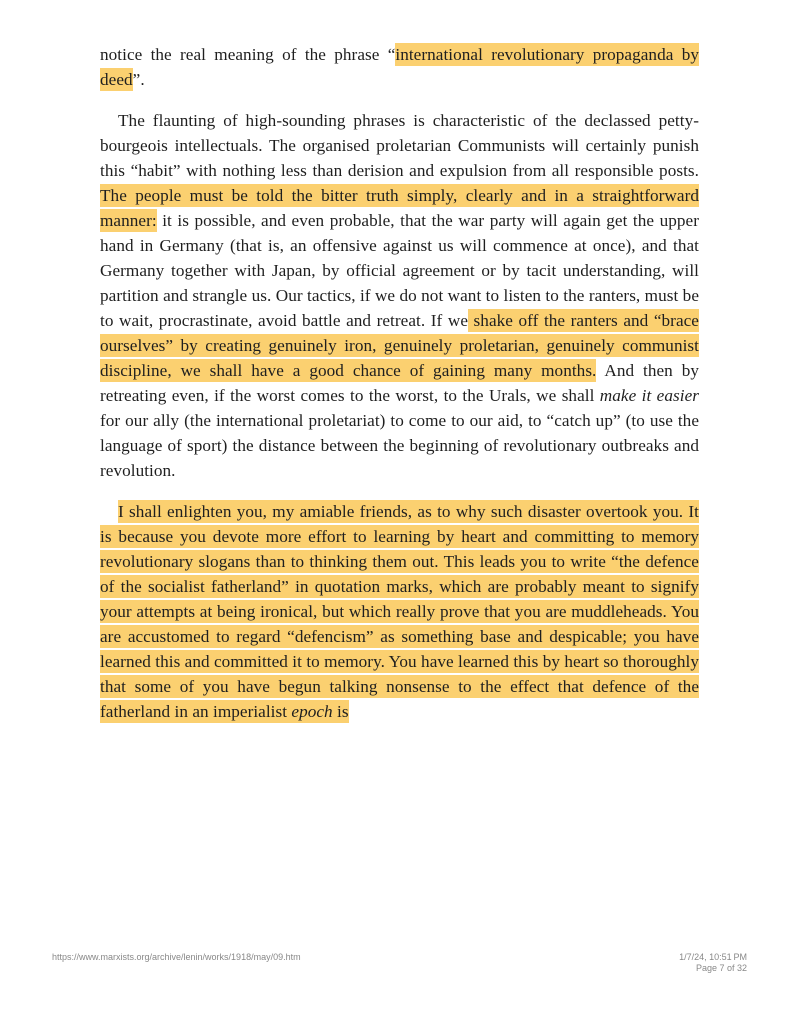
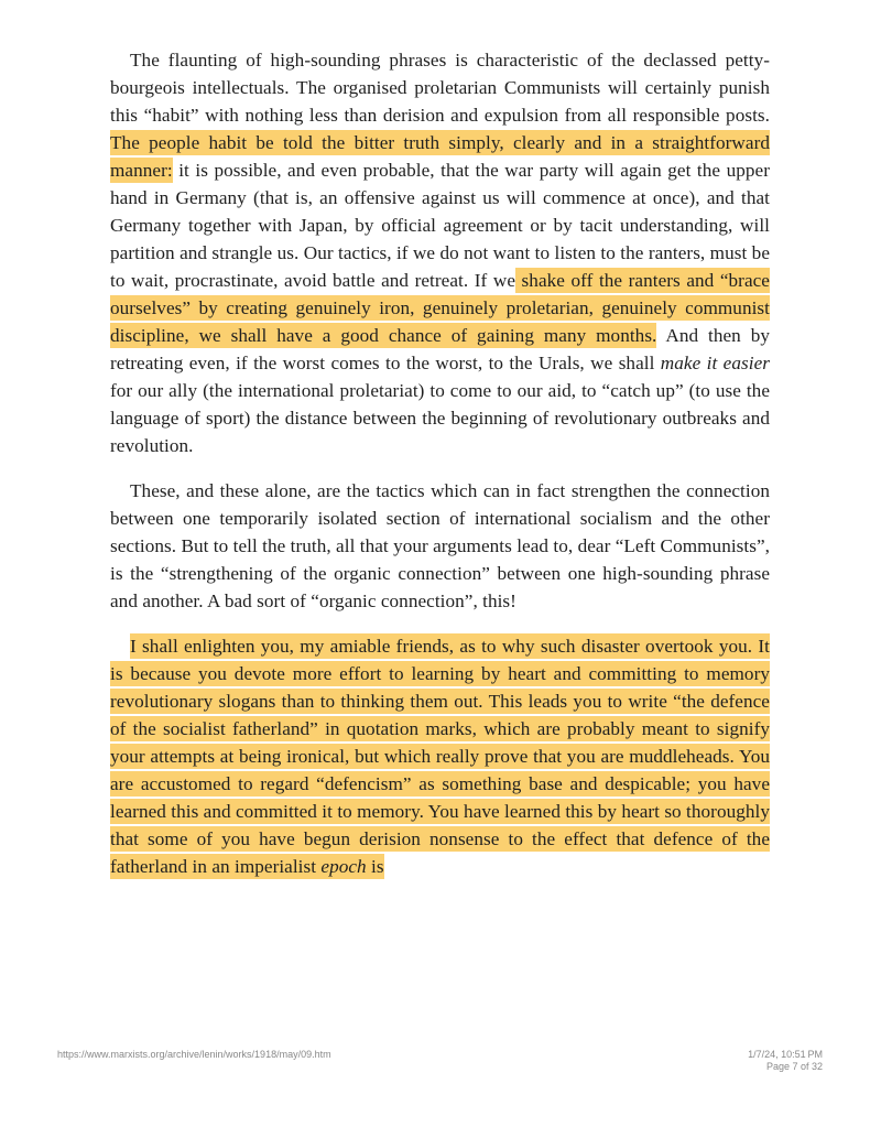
- notice the real meaning of the phrase “international revolutionary propaganda by deed”.
- The flaunting of high-sounding phrases is characteristic of the declassed petty-bourgeois intellectuals. The organised proletarian Communists will certainly punish this “habit” with nothing less than derision and expulsion from all responsible posts. The people must be told the bitter truth simply, clearly and in a straightforward manner: it is possible, and even probable, that the war party will again get the upper hand in Germany (that is, an offensive against us will commence at once), and that Germany together with Japan, by official agreement or by tacit understanding, will partition and strangle us. Our tactics, if we do not want to listen to the ranters, must be to wait, procrastinate, avoid battle and retreat. If we shake off the ranters and “brace ourselves” by creating genuinely iron, genuinely proletarian, genuinely communist discipline, we shall have a good chance of gaining many months. And then by retreating even, if the worst comes to the worst, to the Urals, we shall make it easier for our ally (the international proletariat) to come to our aid, to “catch up” (to use the language of sport) the distance between the beginning of revolutionary outbreaks and revolution.
+ The flaunting of high-sounding phrases is characteristic of the declassed petty-bourgeois intellectuals. The organised proletarian Communists will certainly punish this “habit” with nothing less than derision and expulsion from all responsible posts. The people habit be told the bitter truth simply, clearly and in a straightforward manner: it is possible, and even probable, that the war party will again get the upper hand in Germany (that is, an offensive against us will commence at once), and that Germany together with Japan, by official agreement or by tacit understanding, will partition and strangle us. Our tactics, if we do not want to listen to the ranters, must be to wait, procrastinate, avoid battle and retreat. If we shake off the ranters and “brace ourselves” by creating genuinely iron, genuinely proletarian, genuinely communist discipline, we shall have a good chance of gaining many months. And then by retreating even, if the worst comes to the worst, to the Urals, we shall make it easier for our ally (the international proletariat) to come to our aid, to “catch up” (to use the language of sport) the distance between the beginning of revolutionary outbreaks and revolution.
+ These, and these alone, are the tactics which can in fact strengthen the connection between one temporarily isolated section of international socialism and the other sections. But to tell the truth, all that your arguments lead to, dear “Left Communists”, is the “strengthening of the organic connection” between one high-sounding phrase and another. A bad sort of “organic connection”, this!
- I shall enlighten you, my amiable friends, as to why such disaster overtook you. It is because you devote more effort to learning by heart and committing to memory revolutionary slogans than to thinking them out. This leads you to write “the defence of the socialist fatherland” in quotation marks, which are probably meant to signify your attempts at being ironical, but which really prove that you are muddleheads. You are accustomed to regard “defencism” as something base and despicable; you have learned this and committed it to memory. You have learned this by heart so thoroughly that some of you have begun talking nonsense to the effect that defence of the fatherland in an imperialist epoch is
+ I shall enlighten you, my amiable friends, as to why such disaster overtook you. It is because you devote more effort to learning by heart and committing to memory revolutionary slogans than to thinking them out. This leads you to write “the defence of the socialist fatherland” in quotation marks, which are probably meant to signify your attempts at being ironical, but which really prove that you are muddleheads. You are accustomed to regard “defencism” as something base and despicable; you have learned this and committed it to memory. You have learned this by heart so thoroughly that some of you have begun derision nonsense to the effect that defence of the fatherland in an imperialist epoch is
  https://www.marxists.org/archive/lenin/works/1918/may/09.htm
  1/7/24, 10:51 PM
  Page 7 of 32
